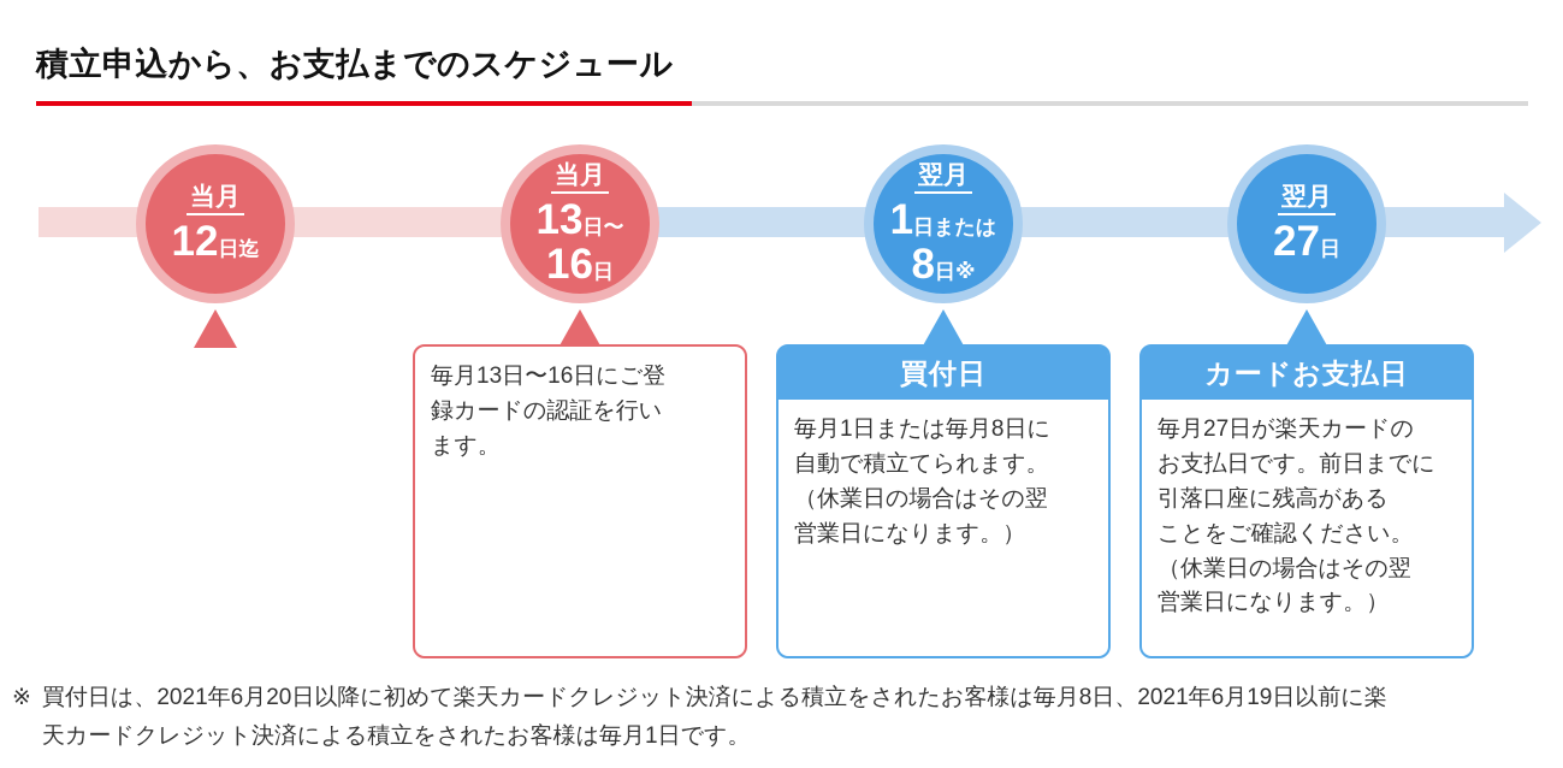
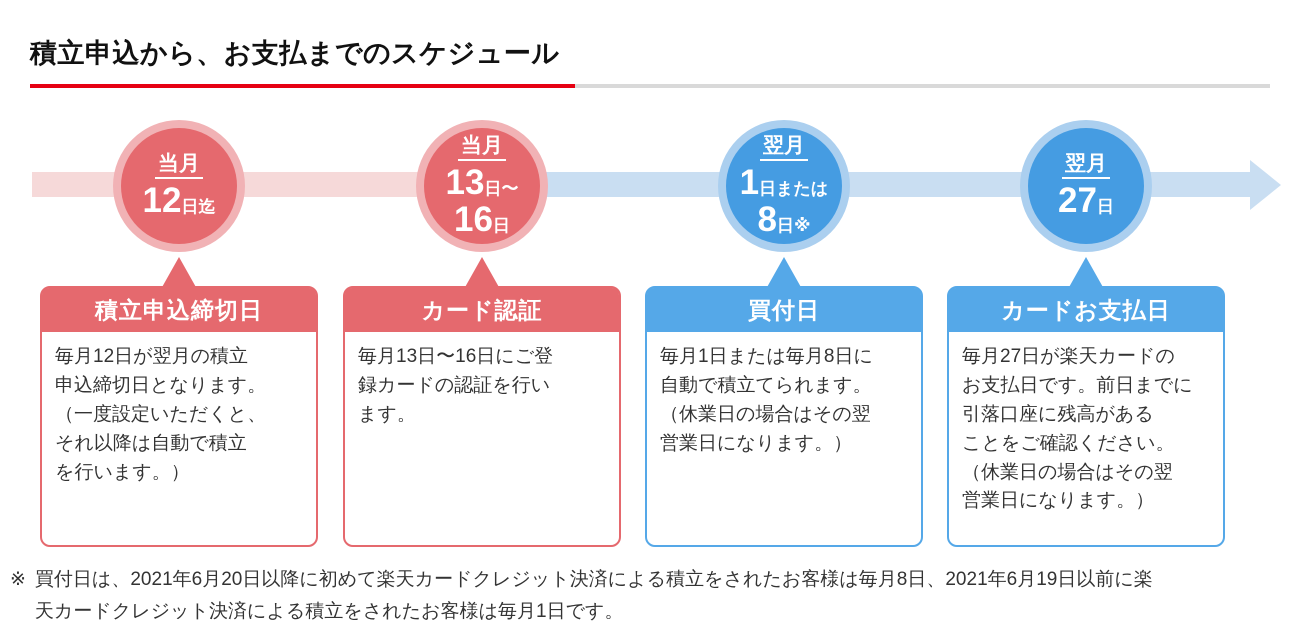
  積立申込から、お支払までのスケジュール
  当月
  12
  日迄
  当月
  13
  日〜
  16
  日
  翌月
  1
  日または
  8
  日※
  翌月
  27
  日
+ 積立申込締切日
+ 毎月12日が翌月の積立
+ 申込締切日となります。
+ （一度設定いただくと、
+ それ以降は自動で積立
+ を行います。）
+ カード認証
  毎月13日〜16日にご登
  録カードの認証を行い
  ます。
  買付日
  毎月1日または毎月8日に
  自動で積立てられます。
  （休業日の場合はその翌
  営業日になります。）
  カードお支払日
  毎月27日が楽天カードの
  お支払日です。前日までに
  引落口座に残高がある
  ことをご確認ください。
  （休業日の場合はその翌
  営業日になります。）
  ※
  買付日は、2021年6月20日以降に初めて楽天カードクレジット決済による積立をされたお客様は毎月8日、2021年6月19日以前に楽
  天カードクレジット決済による積立をされたお客様は毎月1日です。
